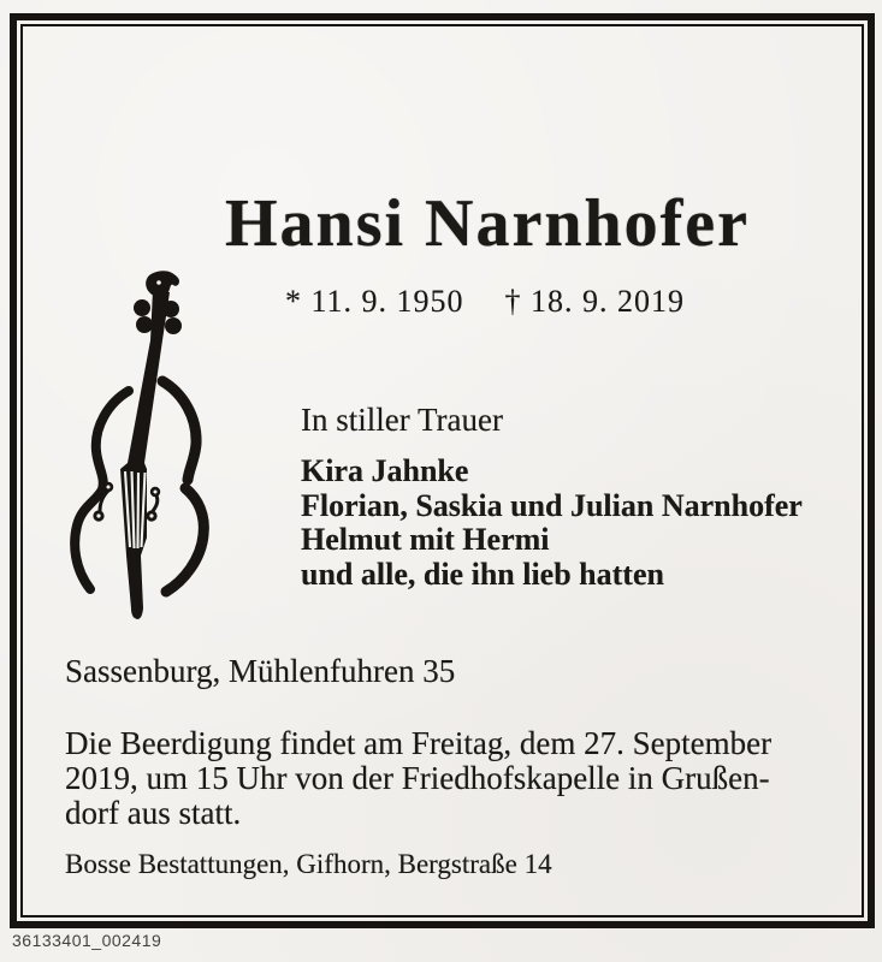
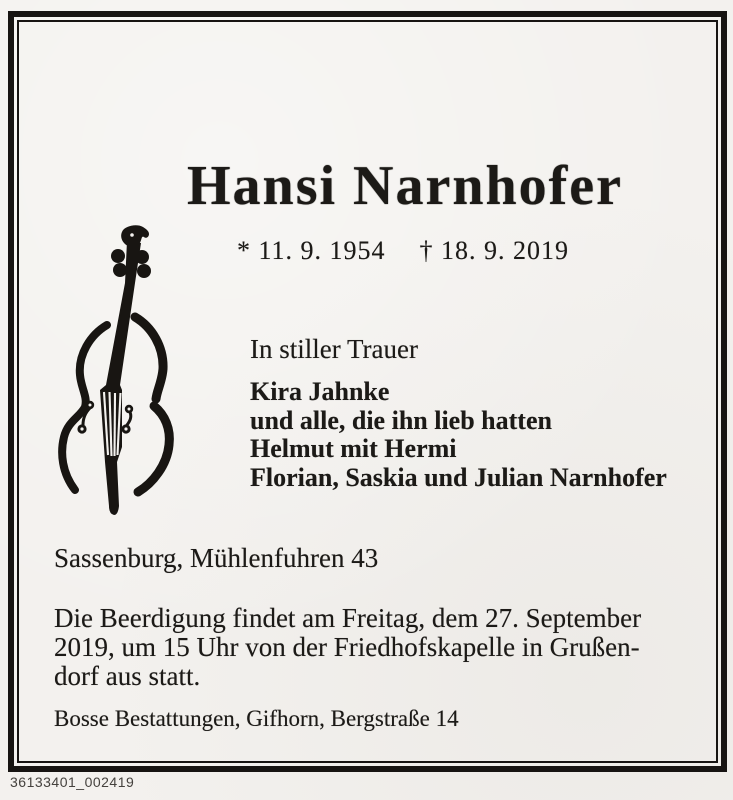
  Hansi Narnhofer
- * 11. 9. 1950
+ * 11. 9. 1954
  † 18. 9. 2019
  In stiller Trauer
  Kira Jahnke
- Florian, Saskia und Julian Narnhofer
+ und alle, die ihn lieb hatten
  Helmut mit Hermi
- und alle, die ihn lieb hatten
+ Florian, Saskia und Julian Narnhofer
- Sassenburg, Mühlenfuhren 35
+ Sassenburg, Mühlenfuhren 43
  Die Beerdigung findet am Freitag, dem 27. September
  2019, um 15 Uhr von der Friedhofskapelle in Grußen-
  dorf aus statt.
  Bosse Bestattungen, Gifhorn, Bergstraße 14
  36133401_002419
